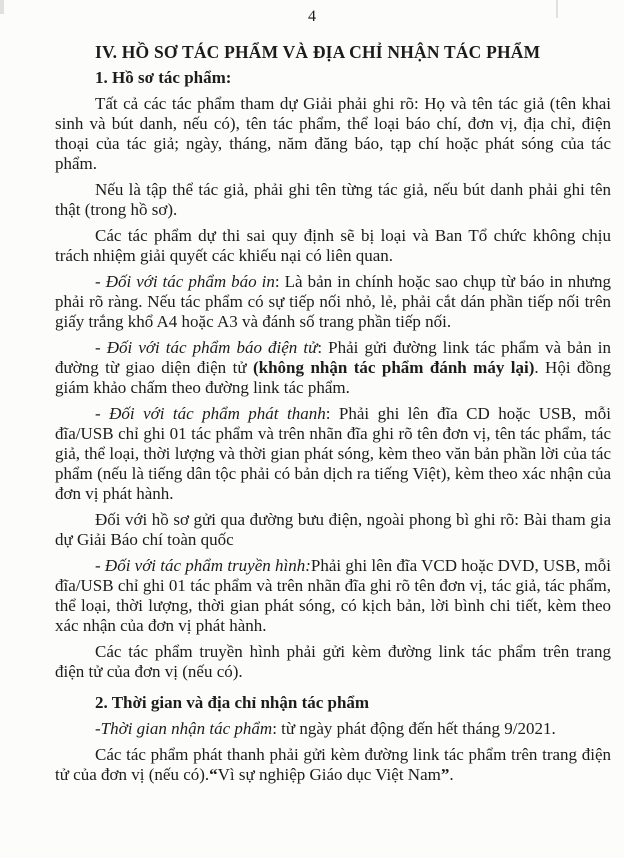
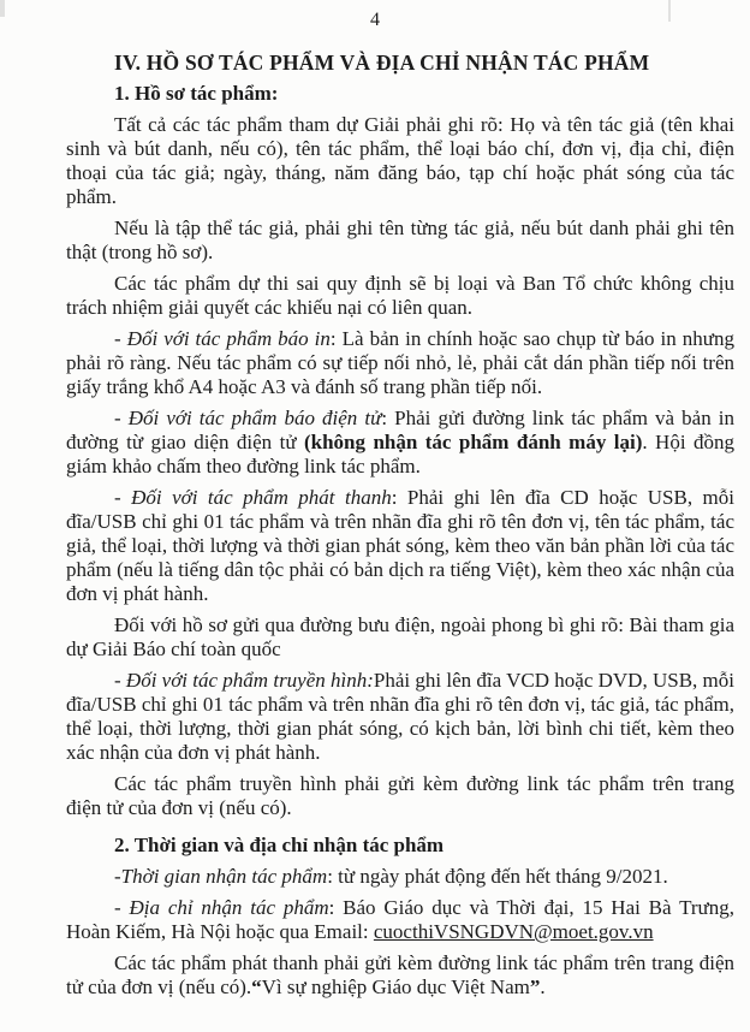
  4
  IV. HỒ SƠ TÁC PHẨM VÀ ĐỊA CHỈ NHẬN TÁC PHẨM
  1. Hồ sơ tác phẩm:
  Tất cả các tác phẩm tham dự Giải phải ghi rõ: Họ và tên tác giả (tên khai sinh và bút danh, nếu có), tên tác phẩm, thể loại báo chí, đơn vị, địa chỉ, điện thoại của tác giả; ngày, tháng, năm đăng báo, tạp chí hoặc phát sóng của tác phẩm.
  Nếu là tập thể tác giả, phải ghi tên từng tác giả, nếu bút danh phải ghi tên thật (trong hồ sơ).
  Các tác phẩm dự thi sai quy định sẽ bị loại và Ban Tổ chức không chịu trách nhiệm giải quyết các khiếu nại có liên quan.
  - Đối với tác phẩm báo in: Là bản in chính hoặc sao chụp từ báo in nhưng phải rõ ràng. Nếu tác phẩm có sự tiếp nối nhỏ, lẻ, phải cắt dán phần tiếp nối trên giấy trắng khổ A4 hoặc A3 và đánh số trang phần tiếp nối.
  - Đối với tác phẩm báo điện tử: Phải gửi đường link tác phẩm và bản in đường từ giao diện điện tử (không nhận tác phẩm đánh máy lại). Hội đồng giám khảo chấm theo đường link tác phẩm.
  - Đối với tác phẩm phát thanh: Phải ghi lên đĩa CD hoặc USB, mỗi đĩa/USB chỉ ghi 01 tác phẩm và trên nhãn đĩa ghi rõ tên đơn vị, tên tác phẩm, tác giả, thể loại, thời lượng và thời gian phát sóng, kèm theo văn bản phần lời của tác phẩm (nếu là tiếng dân tộc phải có bản dịch ra tiếng Việt), kèm theo xác nhận của đơn vị phát hành.
  Đối với hồ sơ gửi qua đường bưu điện, ngoài phong bì ghi rõ: Bài tham gia dự Giải Báo chí toàn quốc
  - Đối với tác phẩm truyền hình:Phải ghi lên đĩa VCD hoặc DVD, USB, mỗi đĩa/USB chỉ ghi 01 tác phẩm và trên nhãn đĩa ghi rõ tên đơn vị, tác giả, tác phẩm, thể loại, thời lượng, thời gian phát sóng, có kịch bản, lời bình chi tiết, kèm theo xác nhận của đơn vị phát hành.
  Các tác phẩm truyền hình phải gửi kèm đường link tác phẩm trên trang điện tử của đơn vị (nếu có).
  2. Thời gian và địa chỉ nhận tác phẩm
  -Thời gian nhận tác phẩm: từ ngày phát động đến hết tháng 9/2021.
+ - Địa chỉ nhận tác phẩm: Báo Giáo dục và Thời đại, 15 Hai Bà Trưng, Hoàn Kiếm, Hà Nội hoặc qua Email: cuocthiVSNGDVN@moet.gov.vn
  Các tác phẩm phát thanh phải gửi kèm đường link tác phẩm trên trang điện tử của đơn vị (nếu có).“Vì sự nghiệp Giáo dục Việt Nam”.
